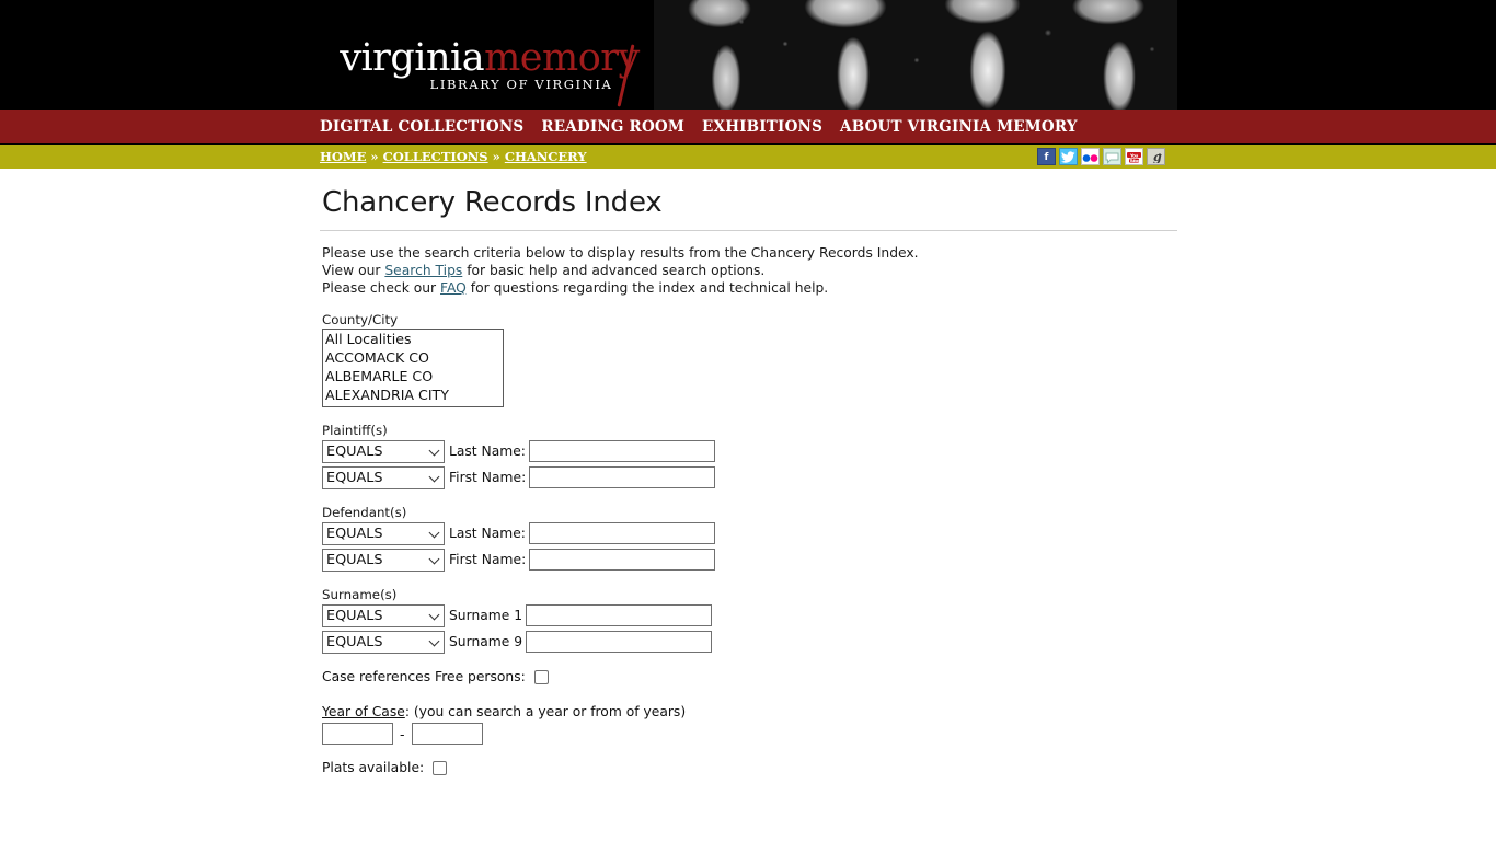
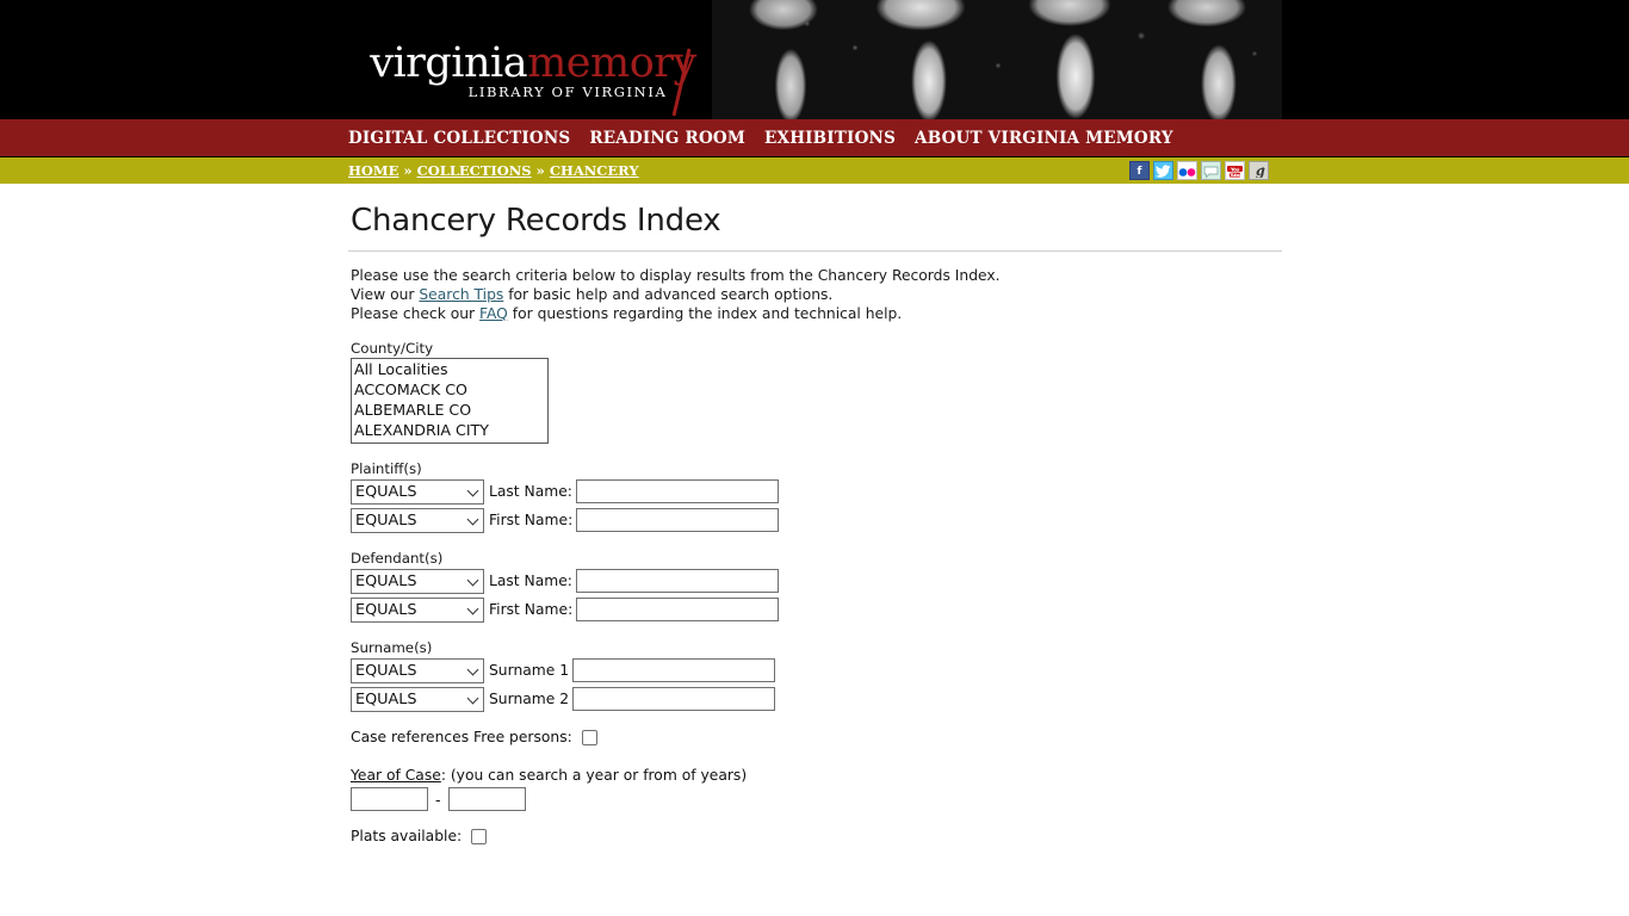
  virginiamemor
  LIBRARY OF VIRGINIA
  DIGITAL COLLECTIONS
  READING ROOM
  EXHIBITIONS
  ABOUT VIRGINIA MEMORY
  HOME
  »
  COLLECTIONS
  »
  CHANCERY
  f
  g
  Chancery Records Index
  Please use the search criteria below to display results from the Chancery Records Index.
  View our Search Tips for basic help and advanced search options.
  Please check our FAQ for questions regarding the index and technical help.
  County/City
  All Localities
  ACCOMACK CO
  ALBEMARLE CO
  ALEXANDRIA CITY
  Plaintiff(s)
  EQUALS
  Last Name:
  EQUALS
  First Name:
  Defendant(s)
  EQUALS
  Last Name:
  EQUALS
  First Name:
  Surname(s)
  EQUALS
  Surname 1
  EQUALS
- Surname 9
+ Surname 2
  Case references Free persons:
  Year of Case: (you can search a year or from of years)
  -
  Plats available:
